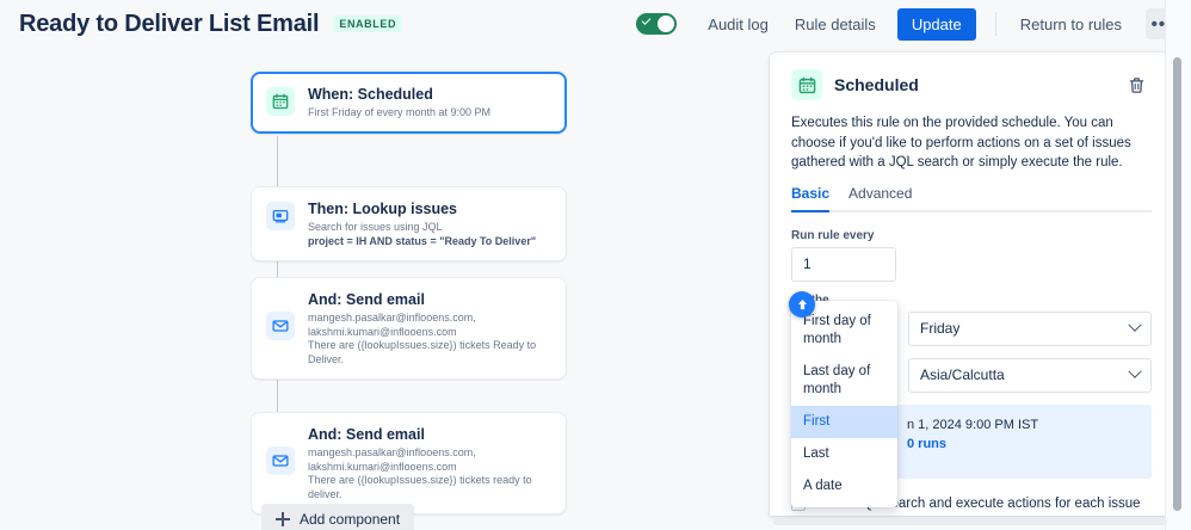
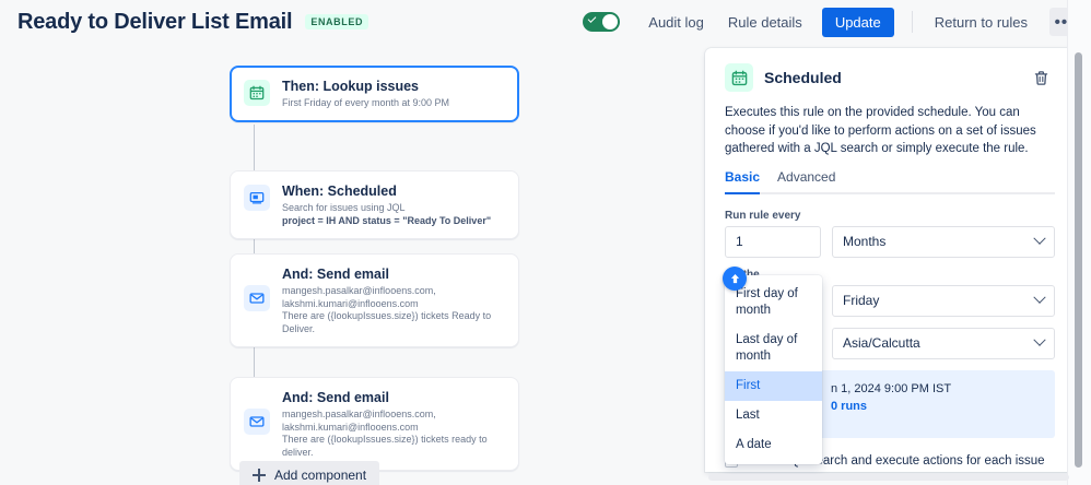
  Ready to Deliver List Email
  ENABLED
  Audit log
  Rule details
  Update
  Return to rules
- When: Scheduled
+ Then: Lookup issues
  First Friday of every month at 9:00 PM
- Then: Lookup issues
+ When: Scheduled
  Search for issues using JQL
  project = IH AND status = "Ready To Deliver"
  And: Send email
  mangesh.pasalkar@inflooens.com,
  lakshmi.kumari@inflooens.com
  There are ({lookupIssues.size}) tickets Ready to Deliver.
  And: Send email
  mangesh.pasalkar@inflooens.com,
  lakshmi.kumari@inflooens.com
  There are ({lookupIssues.size}) tickets ready to deliver.
  Add component
  Scheduled
  Executes this rule on the provided schedule. You can choose if you'd like to perform actions on a set of issues gathered with a JQL search or simply execute the rule.
  Basic
  Advanced
  Run rule every
  1
+ Months
  Friday
  Asia/Calcutta
  n 1, 2024 9:00 PM IST
  0 runs
  First day of month
  Last day of month
  First
  Last
  A date
